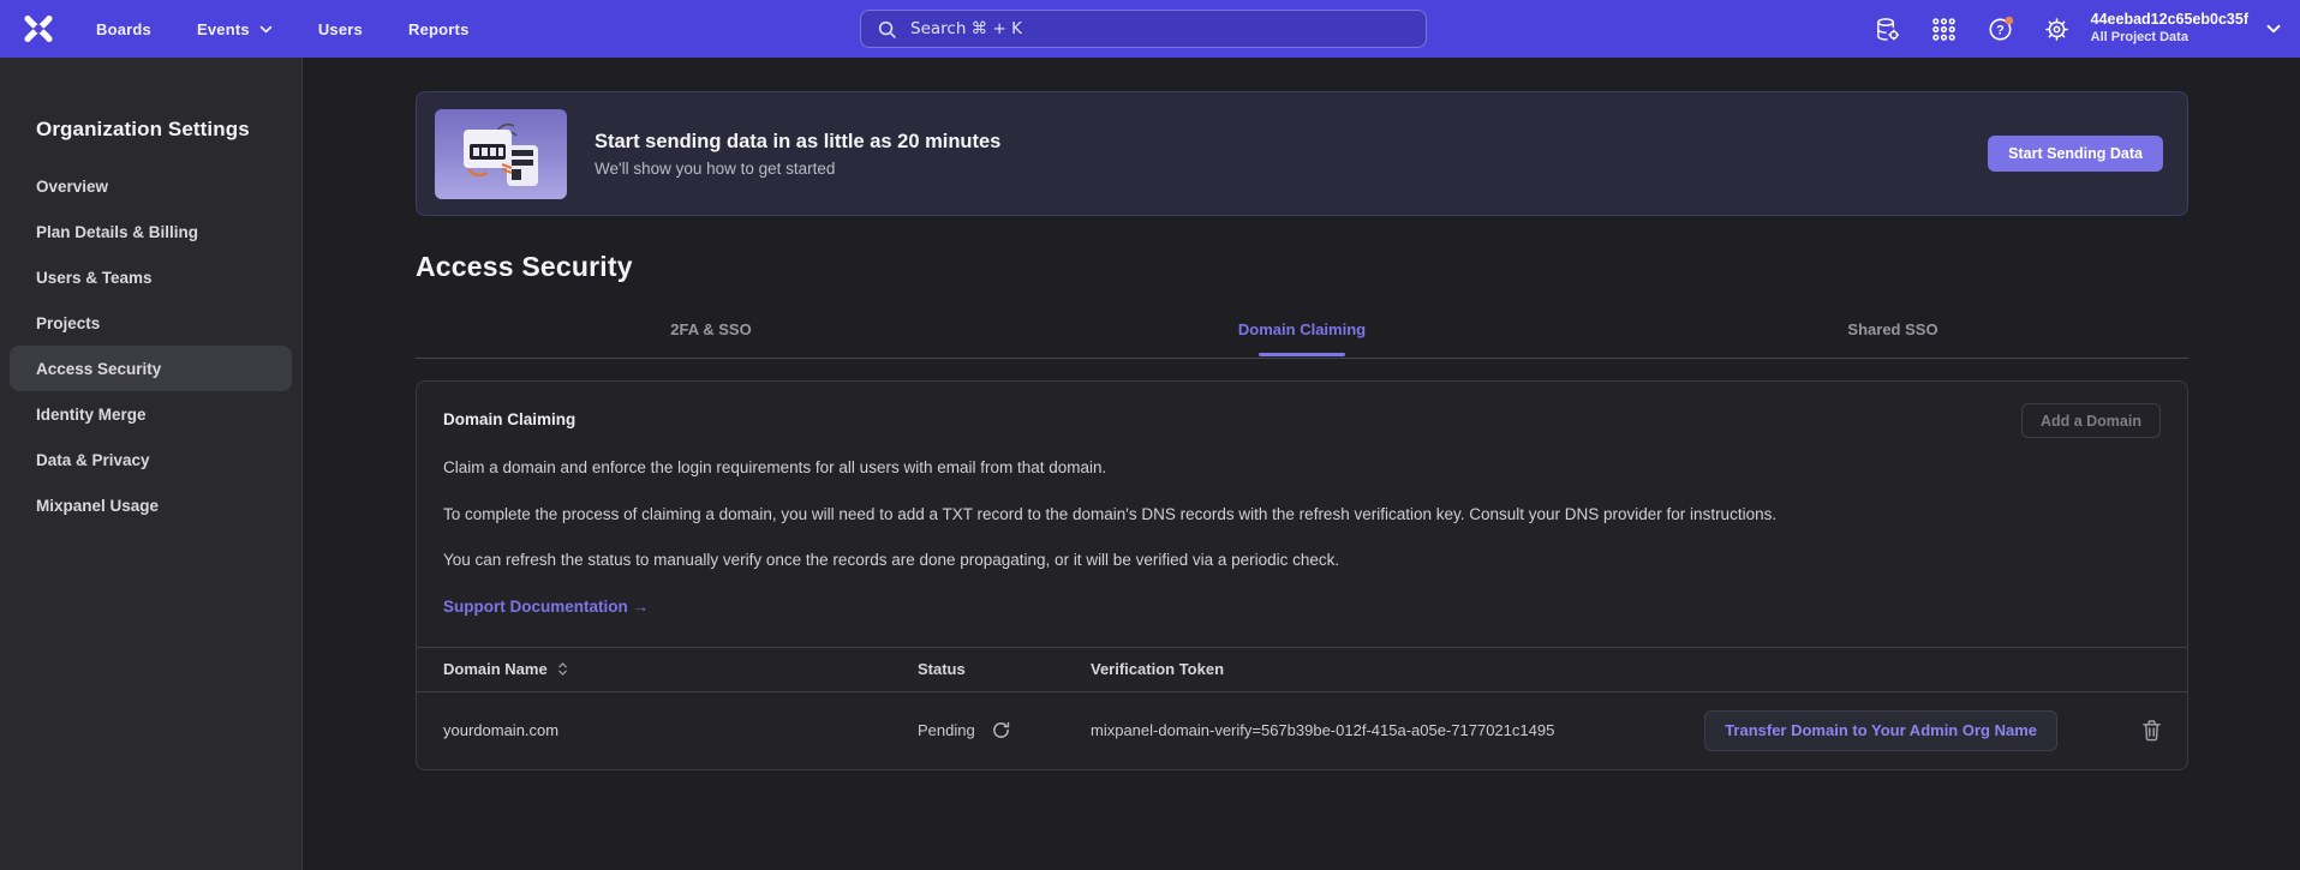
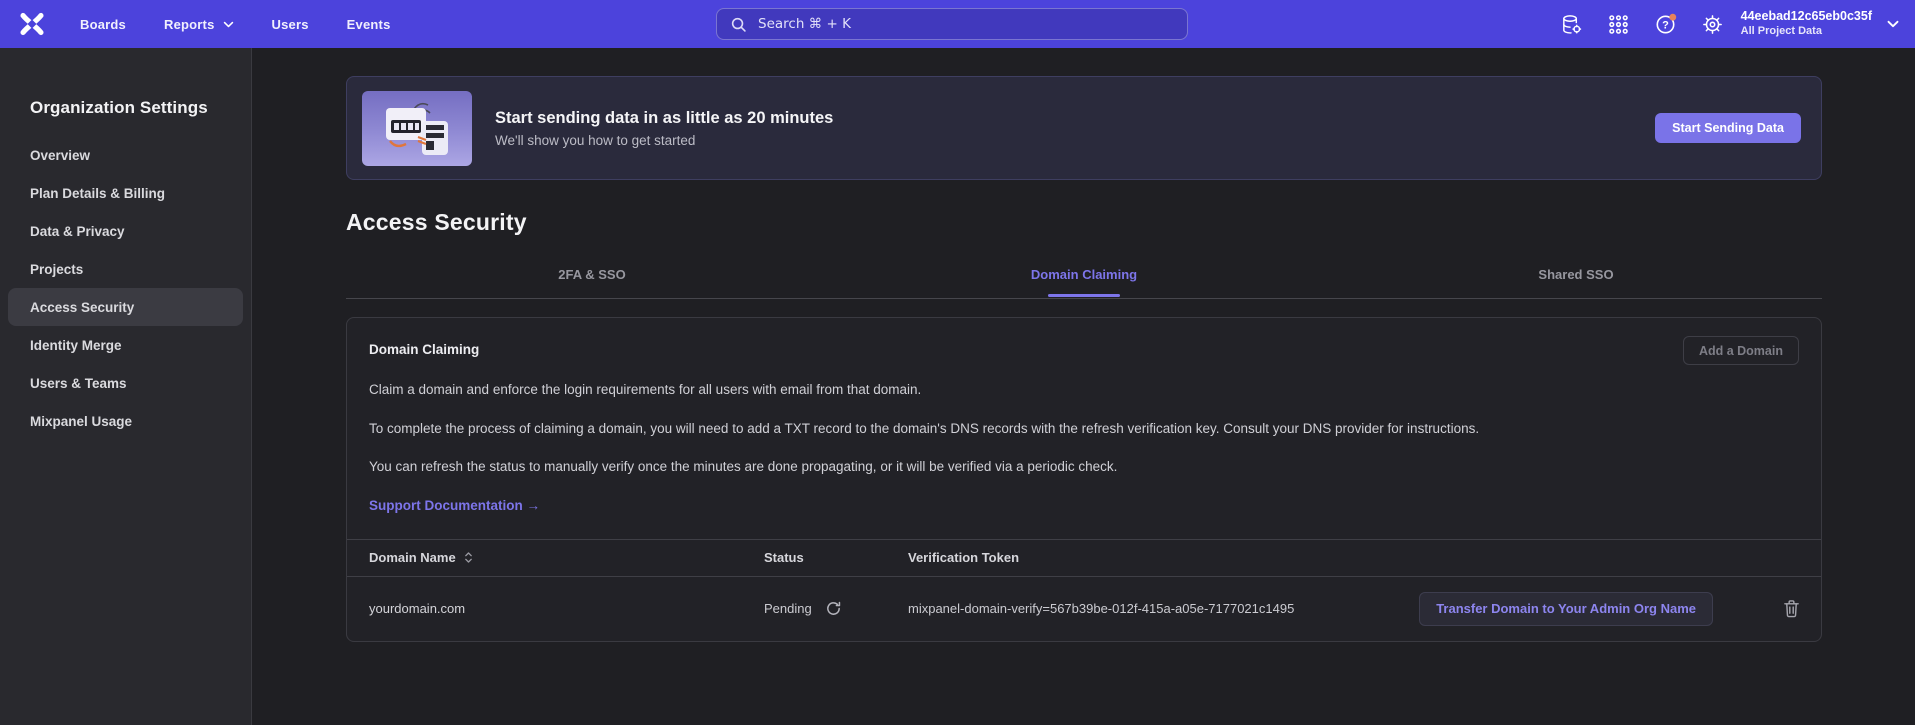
  Boards
- Events
+ Reports
  Users
- Reports
+ Events
  Search ⌘ + K
  ?
  44eebad12c65eb0c35f
  All Project Data
  Organization Settings
  Overview
  Plan Details & Billing
- Users & Teams
+ Data & Privacy
  Projects
  Access Security
  Identity Merge
- Data & Privacy
+ Users & Teams
  Mixpanel Usage
  Start sending data in as little as 20 minutes
  We'll show you how to get started
  Start Sending Data
  Access Security
  2FA & SSO
  Domain Claiming
  Shared SSO
  Domain Claiming
  Add a Domain
  Claim a domain and enforce the login requirements for all users with email from that domain.
  To complete the process of claiming a domain, you will need to add a TXT record to the domain's DNS records with the refresh verification key. Consult your DNS provider for instructions.
- You can refresh the status to manually verify once the records are done propagating, or it will be verified via a periodic check.
+ You can refresh the status to manually verify once the minutes are done propagating, or it will be verified via a periodic check.
  Support Documentation →
  Domain Name
  Status
  Verification Token
  yourdomain.com
  Pending
  mixpanel-domain-verify=567b39be-012f-415a-a05e-7177021c1495
  Transfer Domain to Your Admin Org Name
